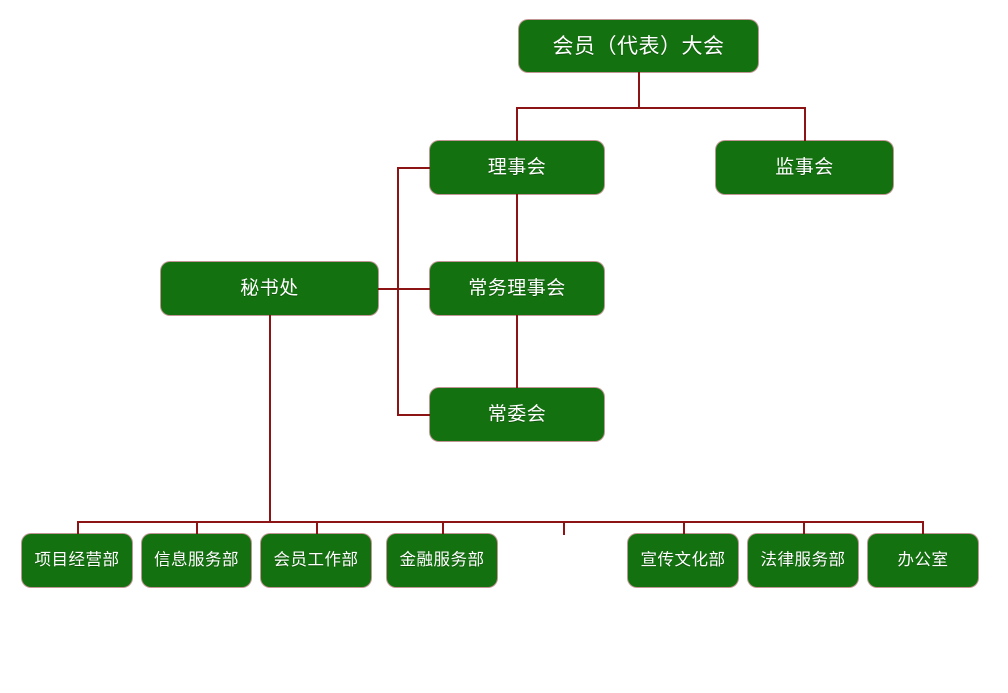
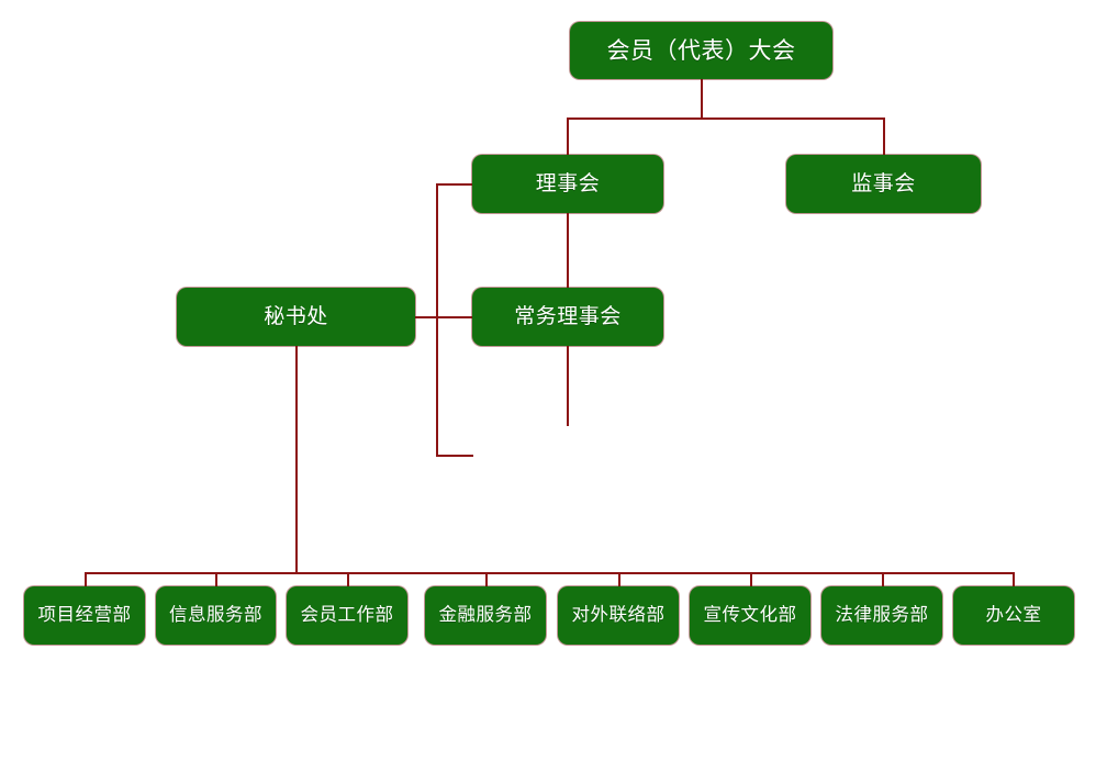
  会员（代表）大会
  理事会
  监事会
  秘书处
  常务理事会
- 常委会
  项目经营部
  信息服务部
  会员工作部
  金融服务部
+ 对外联络部
  宣传文化部
  法律服务部
  办公室
